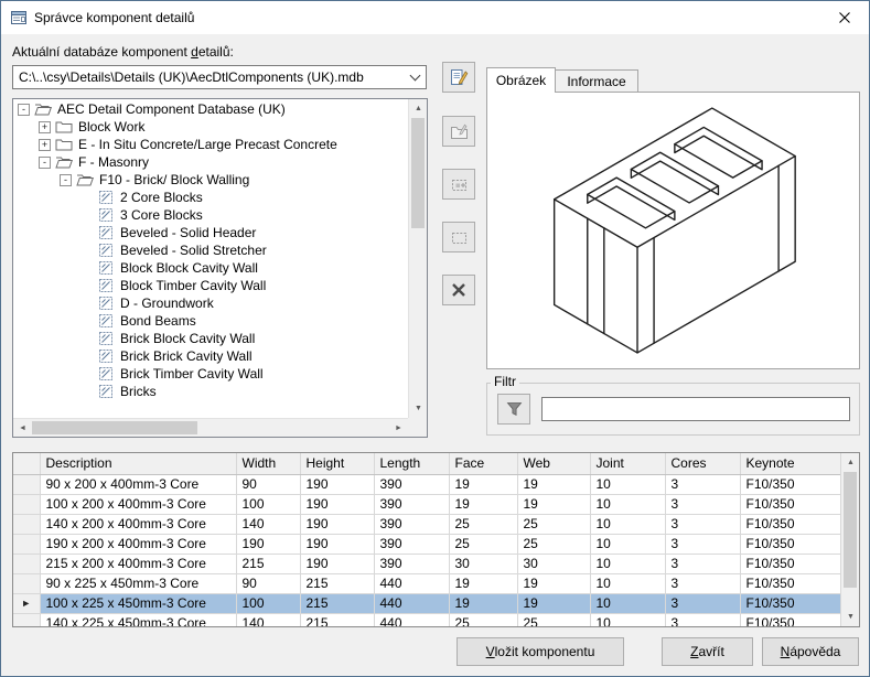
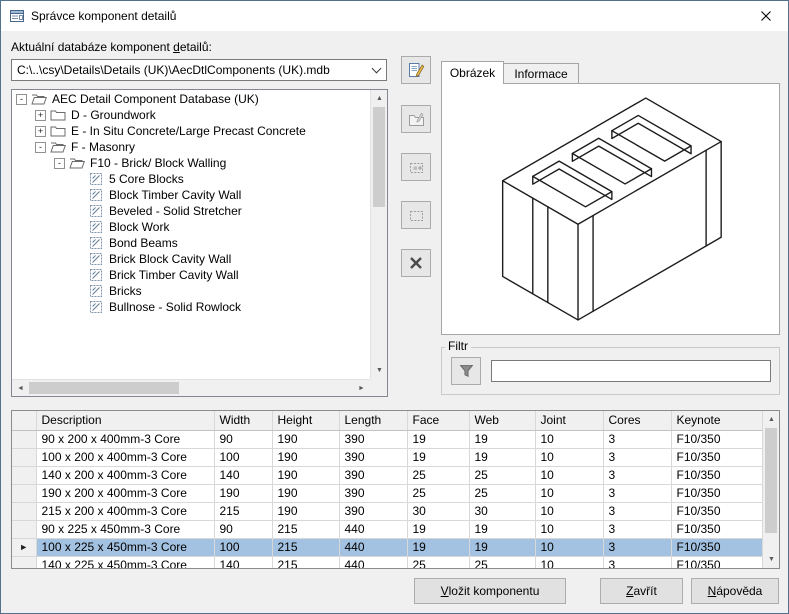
  Správce komponent detailů
  Aktuální databáze komponent detailů:
  C:\..\csy\Details\Details (UK)\AecDtlComponents (UK).mdb
  -
  AEC Detail Component Database (UK)
  +
- Block Work
+ D - Groundwork
  +
  E - In Situ Concrete/Large Precast Concrete
  -
  F - Masonry
  -
  F10 - Brick/ Block Walling
- 2 Core Blocks
+ 5 Core Blocks
- 3 Core Blocks
- Beveled - Solid Header
- Beveled - Solid Stretcher
+ Block Timber Cavity Wall
- Block Block Cavity Wall
- Block Timber Cavity Wall
+ Beveled - Solid Stretcher
- D - Groundwork
+ Block Work
  Bond Beams
  Brick Block Cavity Wall
- Brick Brick Cavity Wall
  Brick Timber Cavity Wall
  Bricks
+ Bullnose - Solid Rowlock
  Obrázek
  Informace
  Filtr
  	Description	Width	Height	Length	Face	Web	Joint	Cores	Keynote
  	90 x 200 x 400mm-3 Core	90	190	390	19	19	10	3	F10/350
  	100 x 200 x 400mm-3 Core	100	190	390	19	19	10	3	F10/350
  	140 x 200 x 400mm-3 Core	140	190	390	25	25	10	3	F10/350
  	190 x 200 x 400mm-3 Core	190	190	390	25	25	10	3	F10/350
  	215 x 200 x 400mm-3 Core	215	190	390	30	30	10	3	F10/350
  	90 x 225 x 450mm-3 Core	90	215	440	19	19	10	3	F10/350
  ►	100 x 225 x 450mm-3 Core	100	215	440	19	19	10	3	F10/350
  	140 x 225 x 450mm-3 Core	140	215	440	25	25	10	3	F10/350
  V
  ložit komponentu
  Z
  avřít
  N
  ápověda
